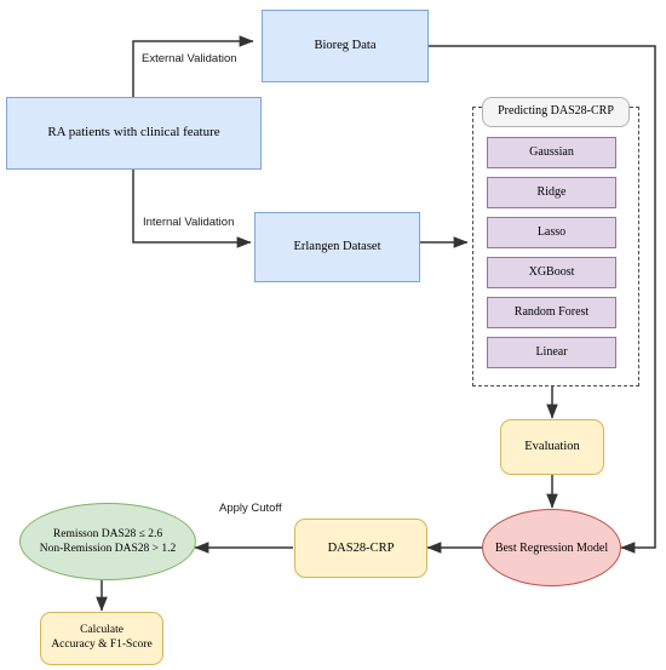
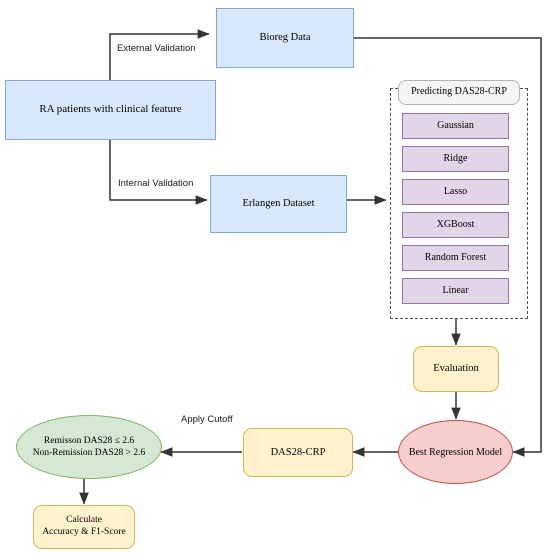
  External Validation
  Internal Validation
  Apply Cutoff
  RA patients with clinical feature
  Bioreg Data
  Erlangen Dataset
  Predicting DAS28-CRP
  Gaussian
  Ridge
  Lasso
  XGBoost
  Random Forest
  Linear
  Evaluation
  Best Regression Model
  DAS28-CRP
  Remisson DAS28 ≤ 2.6
- Non-Remission DAS28 > 1.2
+ Non-Remission DAS28 > 2.6
  Calculate
  Accuracy & F1-Score
